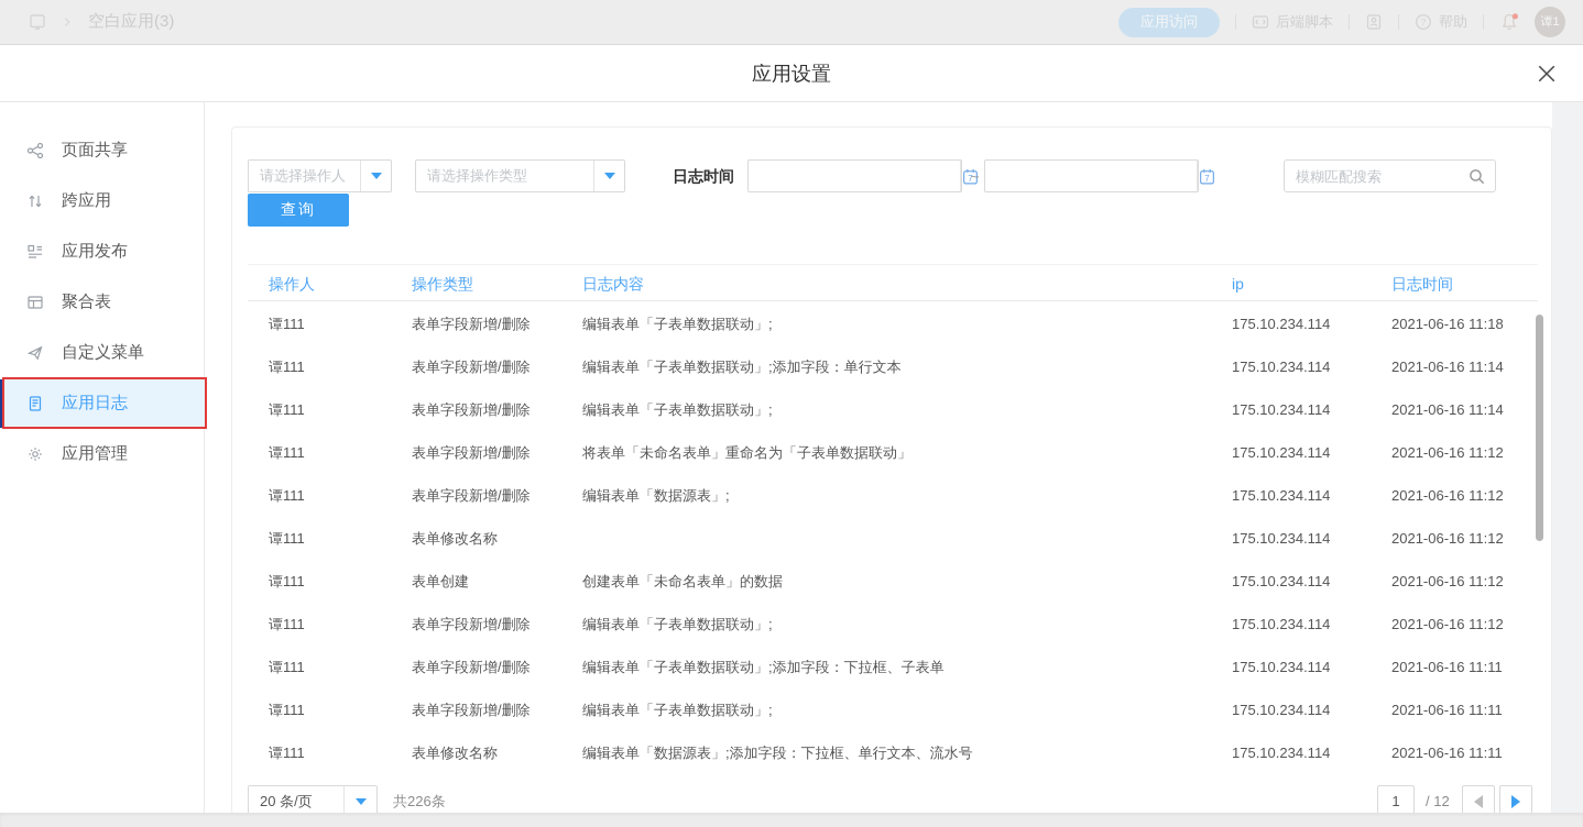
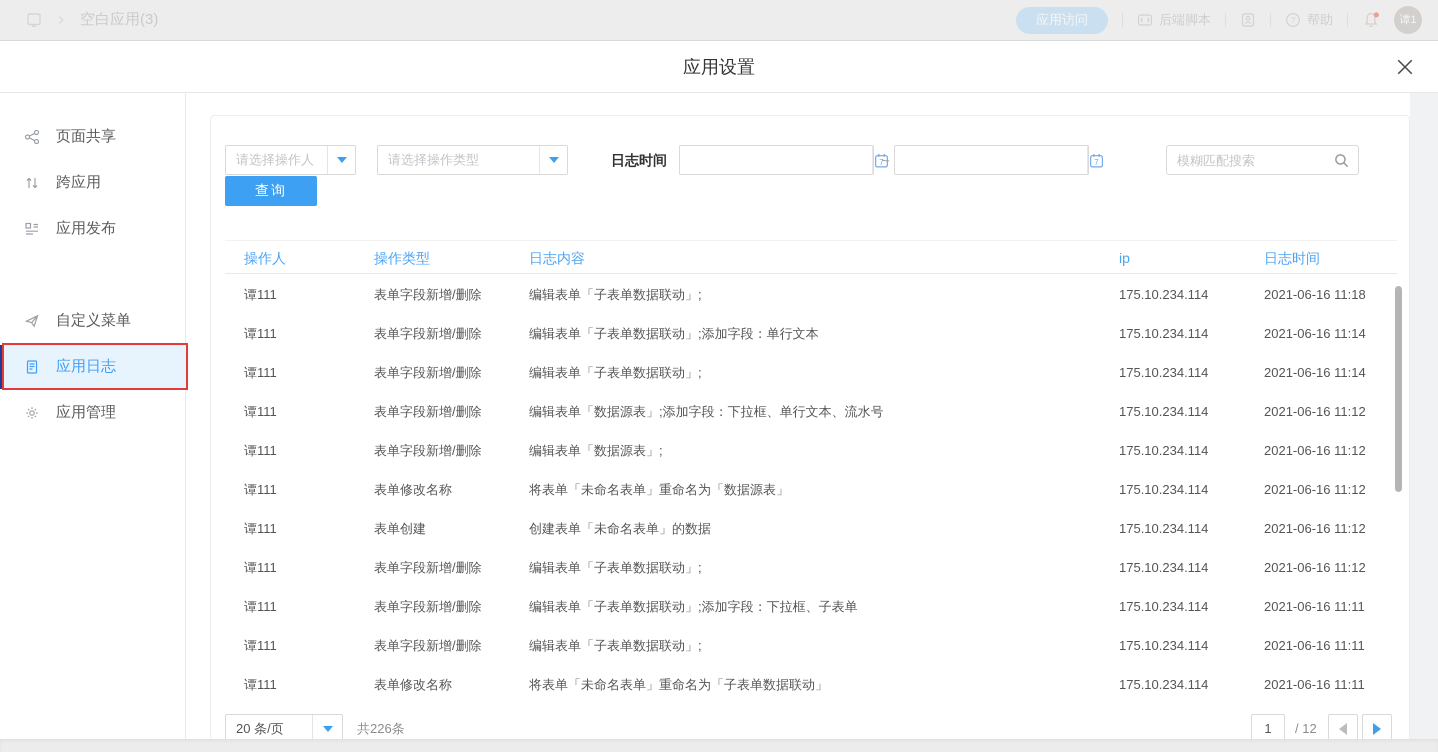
  空白应用(3)
  应用访问
  后端脚本
  ?
  帮助
  谭1
  应用设置
  页面共享
  跨应用
  应用发布
- 聚合表
  自定义菜单
  应用日志
  应用管理
  请选择操作人
  请选择操作类型
  日志时间
  7
  ~
  7
  模糊匹配搜索
  查询
  操作人
  操作类型
  日志内容
  ip
  日志时间
  谭111
  表单字段新增/删除
  编辑表单「子表单数据联动」;
  175.10.234.114
  2021-06-16 11:18
  谭111
  表单字段新增/删除
  编辑表单「子表单数据联动」;添加字段：单行文本
  175.10.234.114
  2021-06-16 11:14
  谭111
  表单字段新增/删除
  编辑表单「子表单数据联动」;
  175.10.234.114
  2021-06-16 11:14
  谭111
  表单字段新增/删除
- 将表单「未命名表单」重命名为「子表单数据联动」
+ 编辑表单「数据源表」;添加字段：下拉框、单行文本、流水号
  175.10.234.114
  2021-06-16 11:12
  谭111
  表单字段新增/删除
  编辑表单「数据源表」;
  175.10.234.114
  2021-06-16 11:12
  谭111
  表单修改名称
+ 将表单「未命名表单」重命名为「数据源表」
  175.10.234.114
  2021-06-16 11:12
  谭111
  表单创建
  创建表单「未命名表单」的数据
  175.10.234.114
  2021-06-16 11:12
  谭111
  表单字段新增/删除
  编辑表单「子表单数据联动」;
  175.10.234.114
  2021-06-16 11:12
  谭111
  表单字段新增/删除
  编辑表单「子表单数据联动」;添加字段：下拉框、子表单
  175.10.234.114
  2021-06-16 11:11
  谭111
  表单字段新增/删除
  编辑表单「子表单数据联动」;
  175.10.234.114
  2021-06-16 11:11
  谭111
  表单修改名称
- 编辑表单「数据源表」;添加字段：下拉框、单行文本、流水号
+ 将表单「未命名表单」重命名为「子表单数据联动」
  175.10.234.114
  2021-06-16 11:11
  20 条/页
  共226条
  1
  / 12
